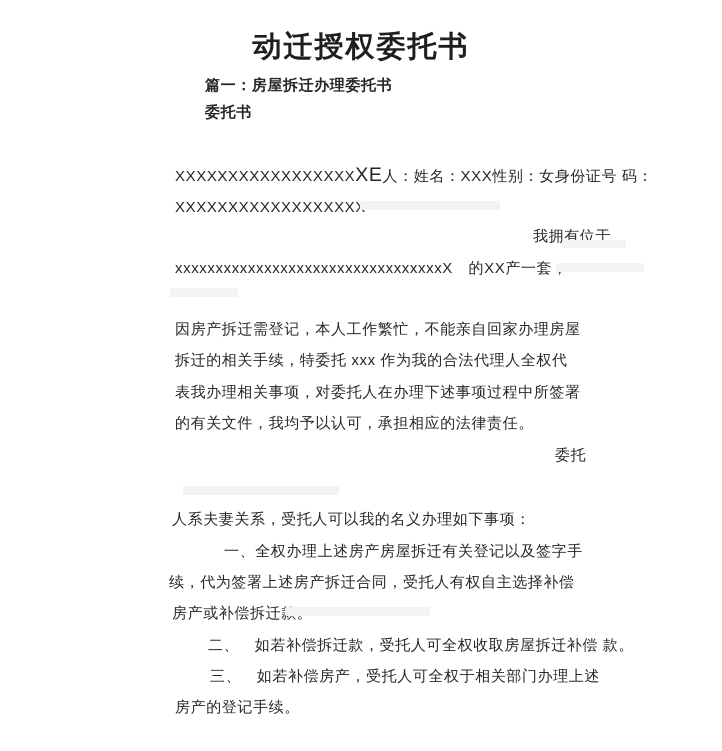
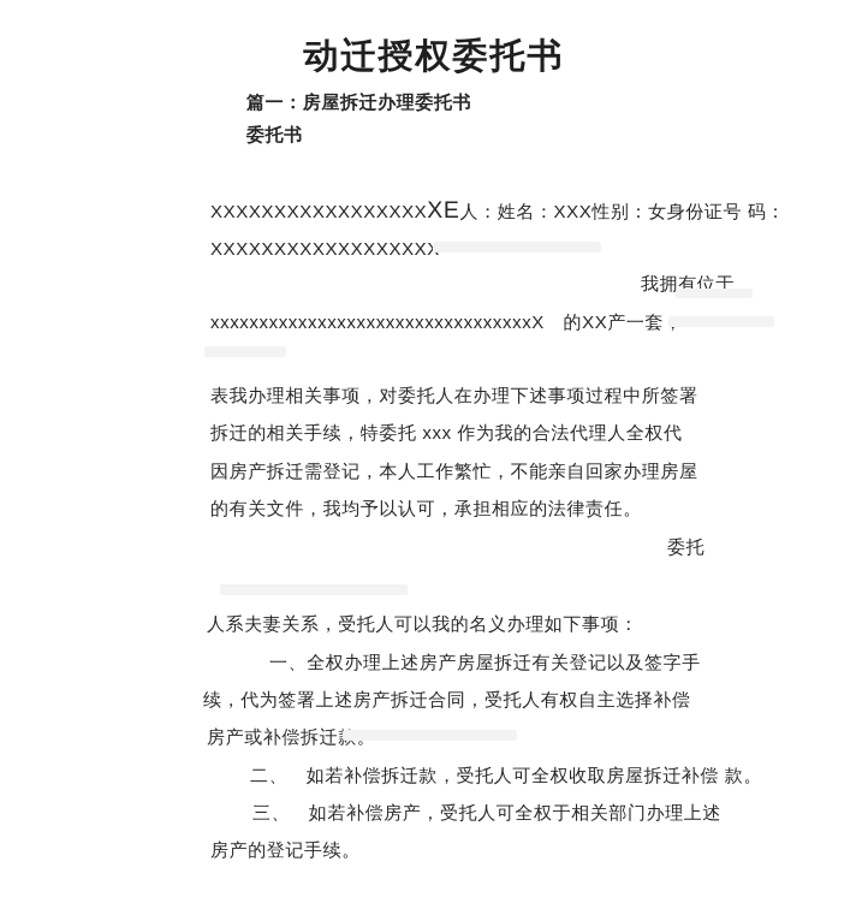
  动迁授权委托书
  篇一：房屋拆迁办理委托书
  委托书
  XXXXXXXXXXXXXXXXXXE人：姓名：XXX性别：女身份证号 码：
  XXXXXXXXXXXXXXXXX
  我拥有位于
  xxxxxxxxxxxxxxxxxxxxxxxxxxxxxxxxxX 的XX产一套
- 因房产拆迁需登记，本人工作繁忙，不能亲自回家办理房屋
+ 表我办理相关事项，对委托人在办理下述事项过程中所签署
  拆迁的相关手续，特委托 xxx 作为我的合法代理人全权代
- 表我办理相关事项，对委托人在办理下述事项过程中所签署
+ 因房产拆迁需登记，本人工作繁忙，不能亲自回家办理房屋
  的有关文件，我均予以认可，承担相应的法律责任。
  委托
  人系夫妻关系，受托人可以我的名义办理如下事项：
  一、全权办理上述房产房屋拆迁有关登记以及签字手
  续，代为签署上述房产拆迁合同，受托人有权自主选择补偿
  房产或补偿拆迁
  二、 如若补偿拆迁款，受托人可全权收取房屋拆迁补偿 款。
  三、 如若补偿房产，受托人可全权于相关部门办理上述
  房产的登记手续。
